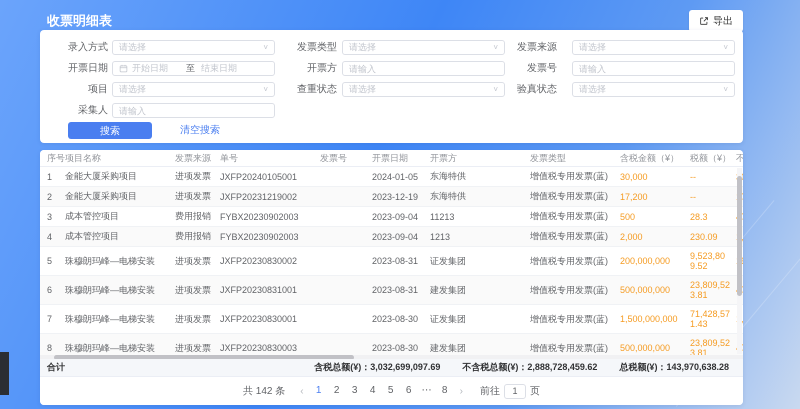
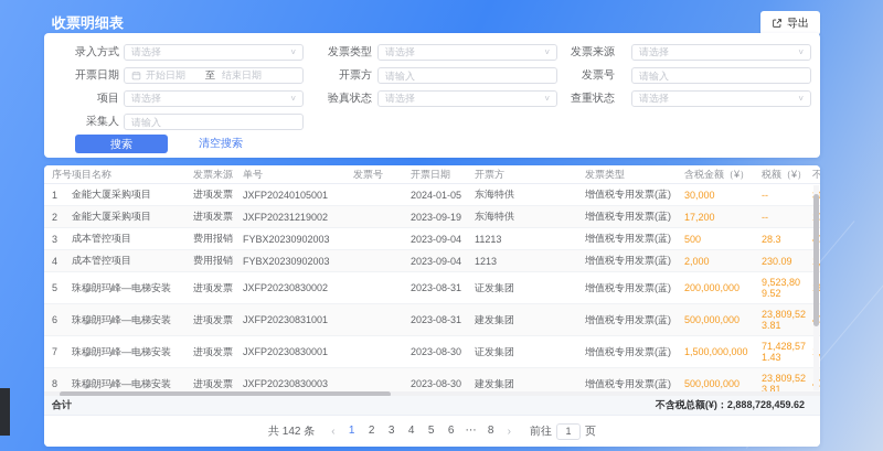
  收票明细表
  导出
  录入方式
  请选择
  ˅
  发票类型
  请选择
  ˅
  发票来源
  请选择
  ˅
  开票日期
  开始日期
  至
  结束日期
  开票方
  请输入
  发票号
  请输入
  项目
  请选择
  ˅
- 查重状态
+ 验真状态
  请选择
  ˅
- 验真状态
+ 查重状态
  请选择
  ˅
  采集人
  请输入
  搜索
  清空搜索
  序号
  项目名称
  发票来源
  单号
  发票号
  开票日期
  开票方
  发票类型
  含税金额（¥）
  税额（¥）
  1
  金能大厦采购项目
  进项发票
  JXFP20240105001
  2024-01-05
  东海特供
  增值税专用发票(蓝)
  30,000
  --
  2
  金能大厦采购项目
  进项发票
  JXFP20231219002
- 2023-12-19
+ 2023-09-19
  东海特供
  增值税专用发票(蓝)
  17,200
  --
  3
  成本管控项目
  费用报销
  FYBX20230902003
  2023-09-04
  11213
  增值税专用发票(蓝)
  500
  28.3
  4
  成本管控项目
  费用报销
  FYBX20230902003
  2023-09-04
  1213
  增值税专用发票(蓝)
  2,000
  230.09
  5
  珠穆朗玛峰—电梯安装
  进项发票
  JXFP20230830002
  2023-08-31
  证发集团
  增值税专用发票(蓝)
  200,000,000
  9,523,809.52
  6
  珠穆朗玛峰—电梯安装
  进项发票
  JXFP20230831001
  2023-08-31
  建发集团
  增值税专用发票(蓝)
  500,000,000
  23,809,523.81
  7
  珠穆朗玛峰—电梯安装
  进项发票
  JXFP20230830001
  2023-08-30
  证发集团
  增值税专用发票(蓝)
  1,500,000,000
  71,428,571.43
  8
  珠穆朗玛峰—电梯安装
  进项发票
  JXFP20230830003
  2023-08-30
  建发集团
  增值税专用发票(蓝)
  500,000,000
  23,809,523.81
  合计
- 含税总额(¥)：3,032,699,097.69
  不含税总额(¥)：2,888,728,459.62
- 总税额(¥)：143,970,638.28
  共 142 条
  ‹
  1
  2
  3
  4
  5
  6
  ⋯
  8
  ›
  前往
  1
  页
